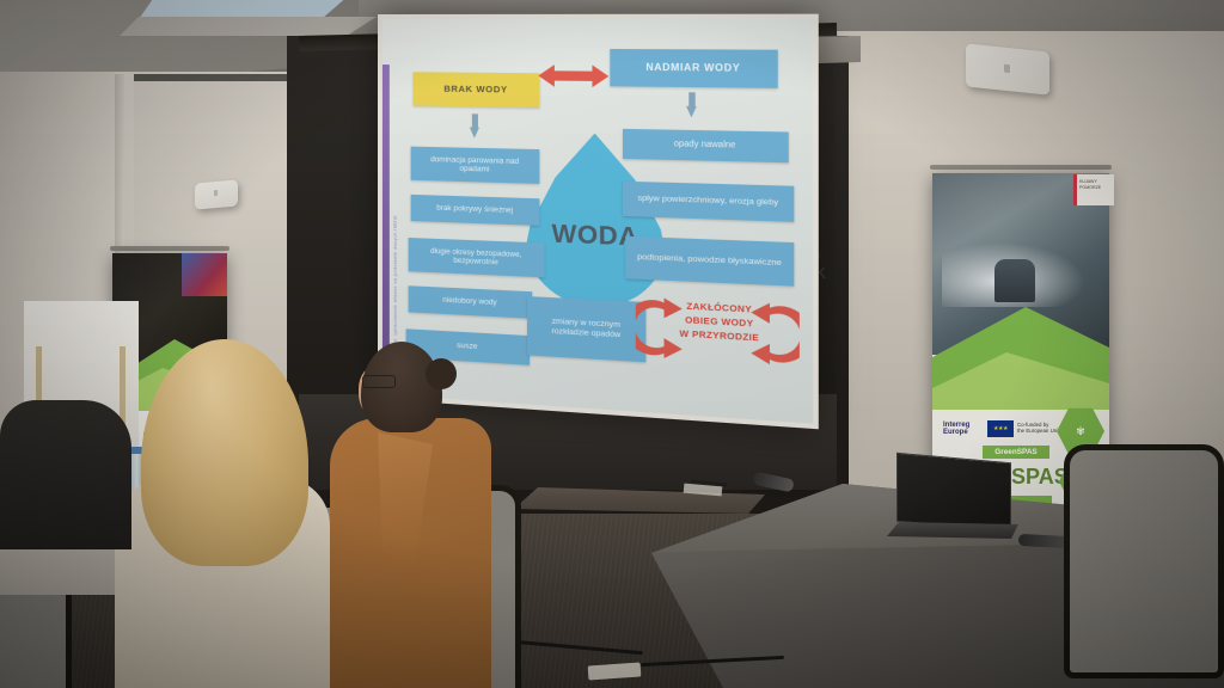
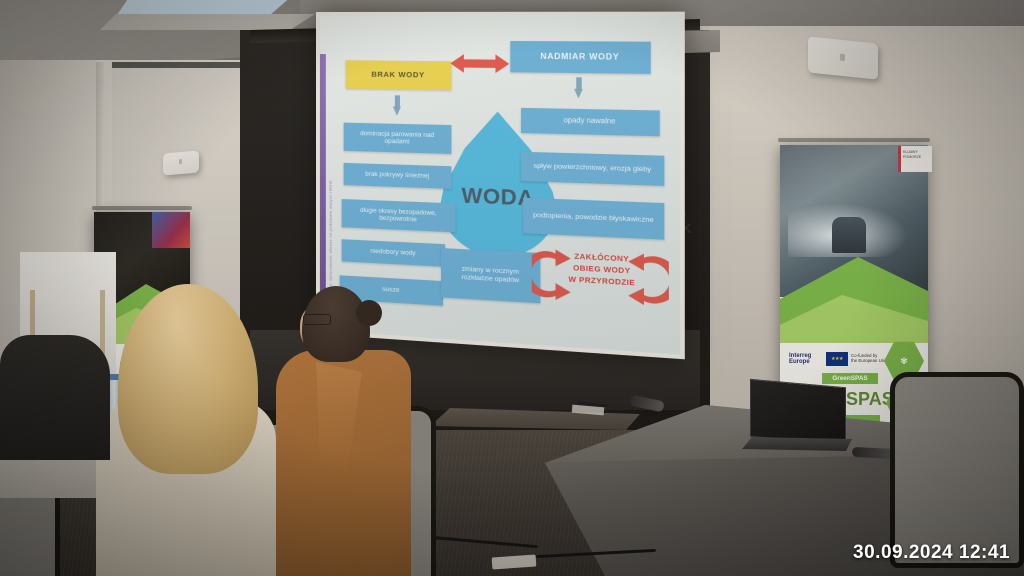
+ 30.09.2024 12:41
